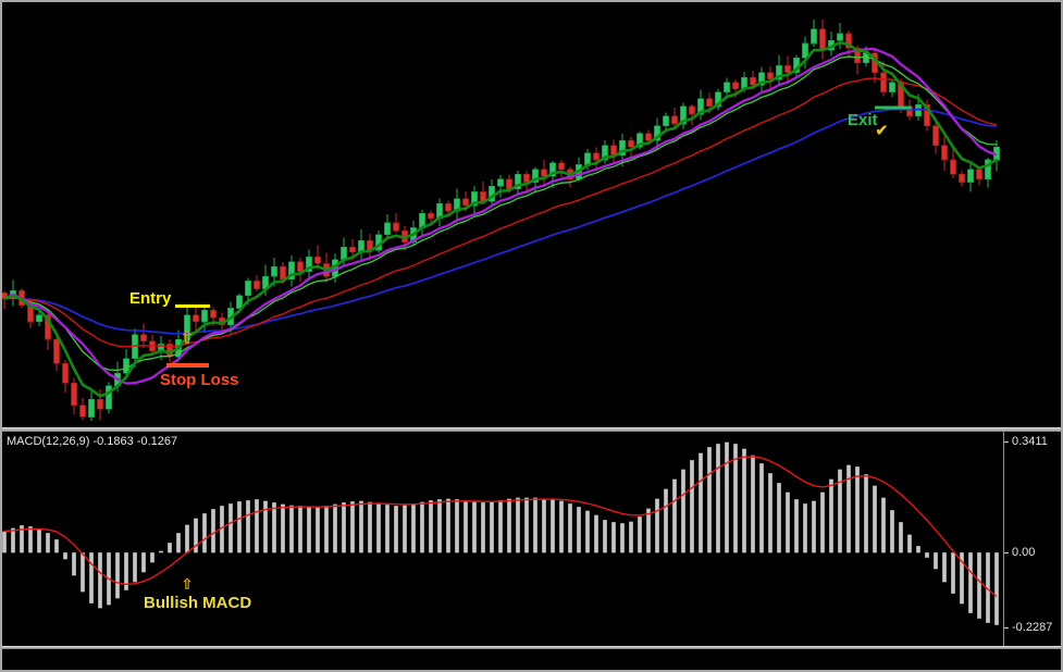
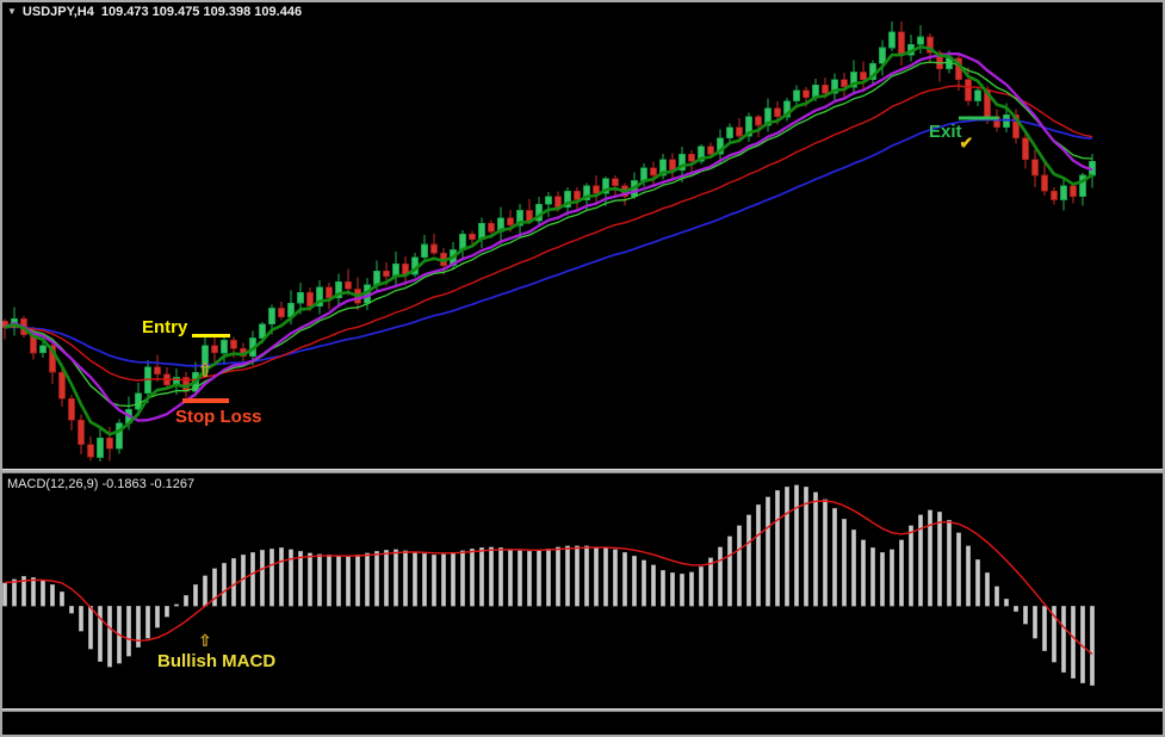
  ⇧
  ✔
+ ▼ USDJPY,H4 109.473 109.475 109.398 109.446
  Entry
  Stop Loss
  Exit
  ⇧
  MACD(12,26,9) -0.1863 -0.1267
  Bullish MACD
- 0.3411
- 0.00
- -0.2287
